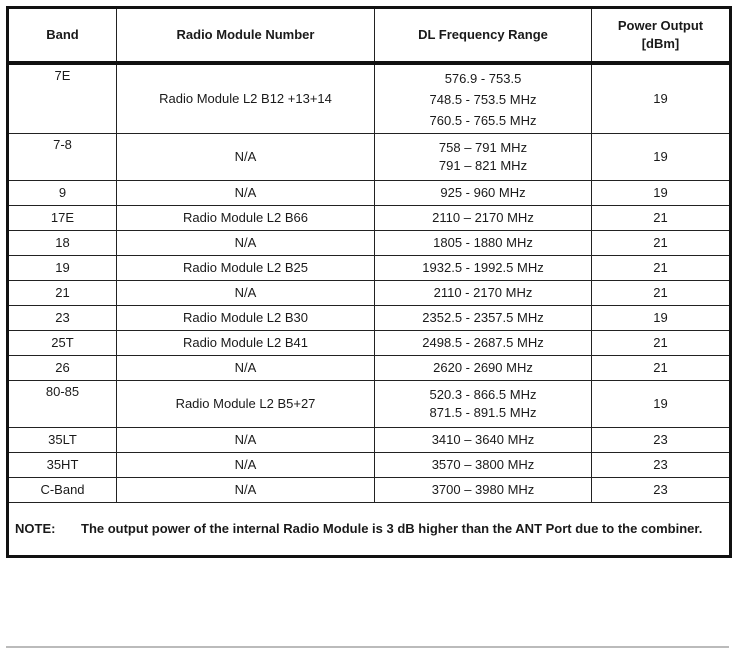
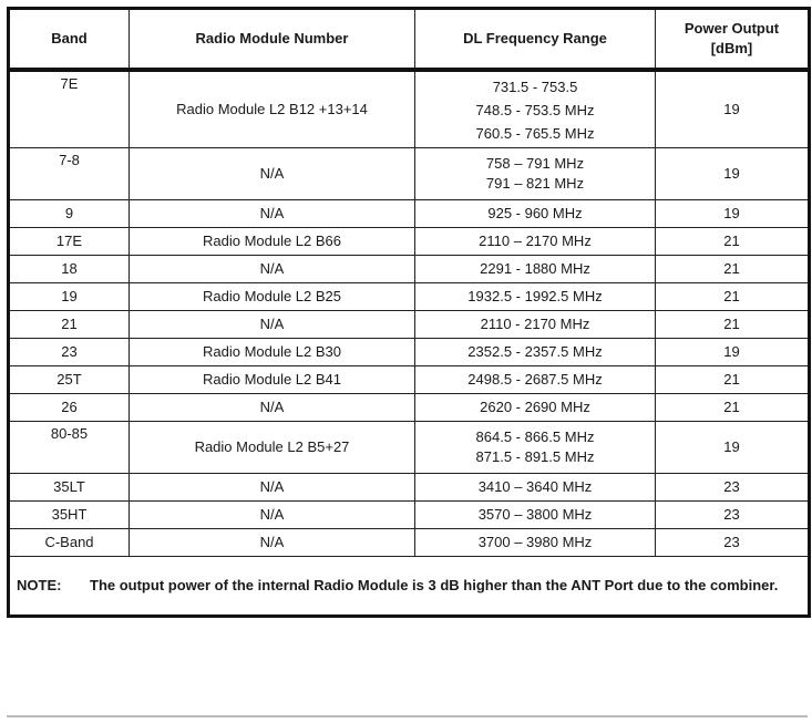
  Band	Radio Module Number	DL Frequency Range	Power Output [dBm]
- 7E	Radio Module L2 B12 +13+14	576.9 - 753.5748.5 - 753.5 MHz760.5 - 765.5 MHz	19
+ 7E	Radio Module L2 B12 +13+14	731.5 - 753.5748.5 - 753.5 MHz760.5 - 765.5 MHz	19
  7-8	N/A	758 – 791 MHz791 – 821 MHz	19
  9	N/A	925 - 960 MHz	19
  17E	Radio Module L2 B66	2110 – 2170 MHz	21
- 18	N/A	1805 - 1880 MHz	21
+ 18	N/A	2291 - 1880 MHz	21
  19	Radio Module L2 B25	1932.5 - 1992.5 MHz	21
  21	N/A	2110 - 2170 MHz	21
  23	Radio Module L2 B30	2352.5 - 2357.5 MHz	19
  25T	Radio Module L2 B41	2498.5 - 2687.5 MHz	21
  26	N/A	2620 - 2690 MHz	21
- 80-85	Radio Module L2 B5+27	520.3 - 866.5 MHz871.5 - 891.5 MHz	19
+ 80-85	Radio Module L2 B5+27	864.5 - 866.5 MHz871.5 - 891.5 MHz	19
  35LT	N/A	3410 – 3640 MHz	23
  35HT	N/A	3570 – 3800 MHz	23
  C-Band	N/A	3700 – 3980 MHz	23
  NOTE: The output power of the internal Radio Module is 3 dB higher than the ANT Port due to the combiner.
